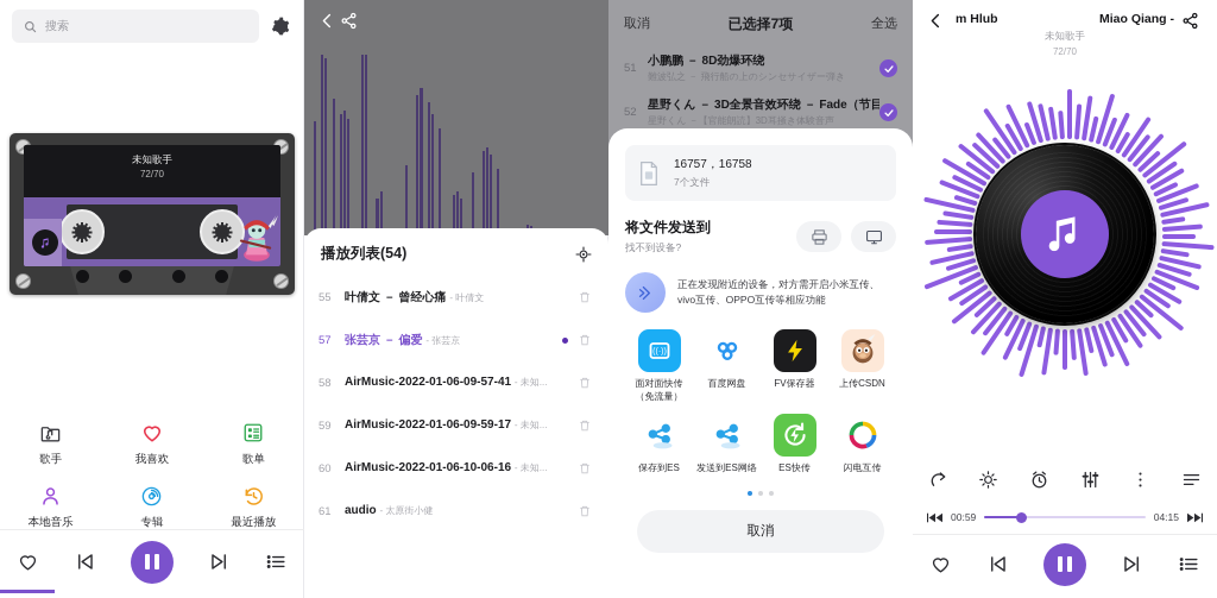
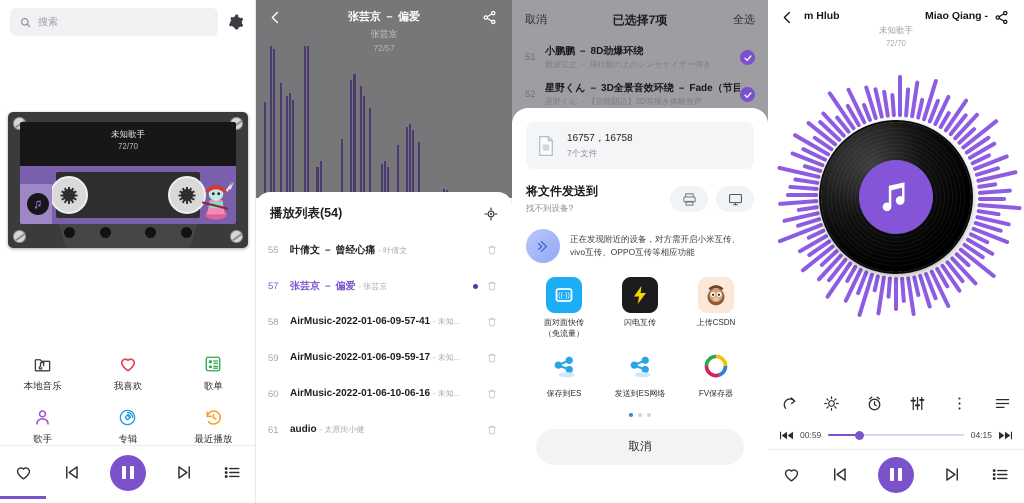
  搜索
  未知歌手
  72/70
- 歌手
+ 本地音乐
  我喜欢
  歌单
- 本地音乐
+ 歌手
  专辑
  最近播放
+ 张芸京 － 偏爱
+ 张芸京
+ 72/57
  播放列表(54)
  55
  叶倩文 － 曾经心痛 - 叶倩文
  57
  张芸京 － 偏爱 - 张芸京
  58
  AirMusic-2022-01-06-09-57-41 - 未知...
  59
  AirMusic-2022-01-06-09-59-17 - 未知...
  60
  AirMusic-2022-01-06-10-06-16 - 未知...
  61
  audio - 太原街小健
  取消
  已选择7项
  全选
  51
  小鹏鹏 － 8D劲爆环绕
  難波弘之 － 飛行船の上のシンセサイザー弾き
  52
  星野くん － 3D全景音效环绕 － Fade（节目
  星野くん －【官能朗読】3D耳掻き体験音声
  16757，16758
  7个文件
  将文件发送到
  找不到设备?
  正在发现附近的设备，对方需开启小米互传、vivo互传、OPPO互传等相应功能
  面对面快传
  （免流量）
- 百度网盘
- FV保存器
+ 闪电互传
  上传CSDN
  保存到ES
  发送到ES网络
- ES快传
- 闪电互传
+ FV保存器
  取消
  m Hlub
  Miao Qiang -
  未知歌手
  72/70
  00:59
  04:15
